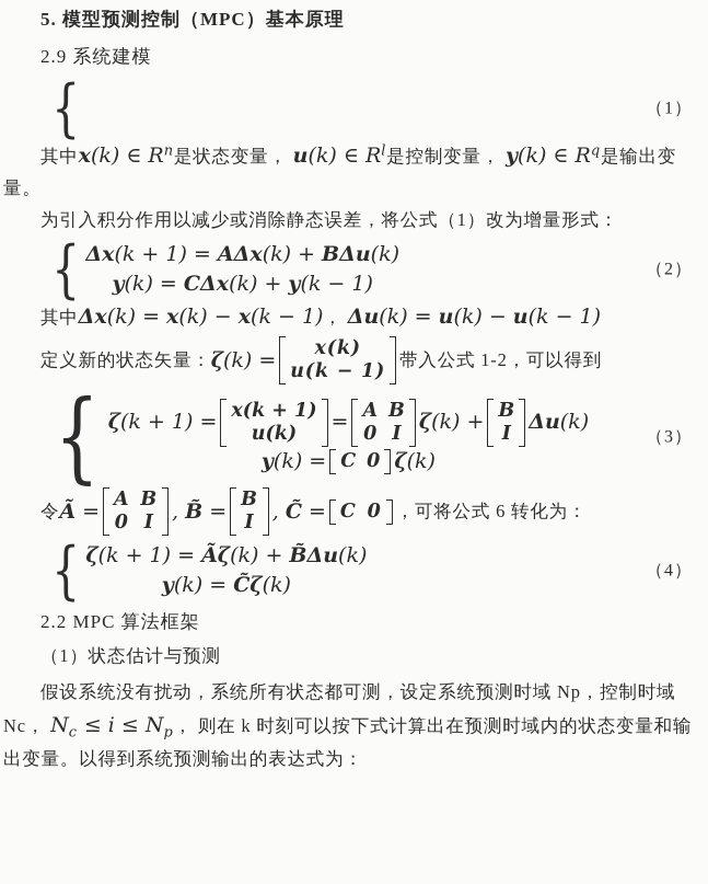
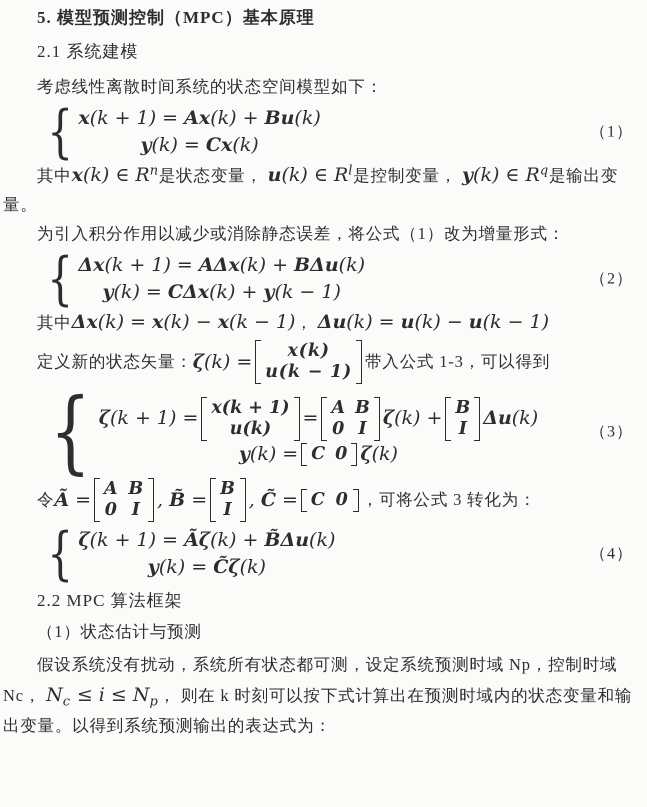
  5. 模型预测控制（MPC）基本原理
- 2.9 系统建模
+ 2.1 系统建模
+ 考虑线性离散时间系统的状态空间模型如下：
  {
+ x(k + 1) = Ax(k) + Bu(k)
+ y(k) = Cx(k)
  （1）
  其中x(k) ∈ Rn是状态变量， u(k) ∈ Rl是控制变量， y(k) ∈ Rq是输出变量。
  为引入积分作用以减少或消除静态误差，将公式（1）改为增量形式：
  {
  Δx(k + 1) = AΔx(k) + BΔu(k)
  y(k) = CΔx(k) + y(k − 1)
  （2）
  其中Δx(k) = x(k) − x(k − 1)， Δu(k) = u(k) − u(k − 1)
  定义新的状态矢量：
  ζ(k) =
  x(k)
  u(k − 1)
- 带入公式 1-2，可以得到
+ 带入公式 1-3，可以得到
  {
  ζ(k + 1) =
  x(k + 1)
  u(k)
  =
  A
  B
  0
  I
  ζ(k) +
  B
  I
  Δu(k)
  y(k) =
  C
  0
  ζ(k)
  （3）
  令
  Ã =
  A
  B
  0
  I
  , B̃ =
  B
  I
  , C̃ =
  C
  0
- ，可将公式 6 转化为：
+ ，可将公式 3 转化为：
  {
  ζ(k + 1) = Ãζ(k) + B̃Δu(k)
  y(k) = C̃ζ(k)
  （4）
  2.2 MPC 算法框架
  （1）状态估计与预测
  假设系统没有扰动，系统所有状态都可测，设定系统预测时域 Np，控制时域 Nc， Nc ≤ i ≤ Np， 则在 k 时刻可以按下式计算出在预测时域内的状态变量和输出变量。以得到系统预测输出的表达式为：
